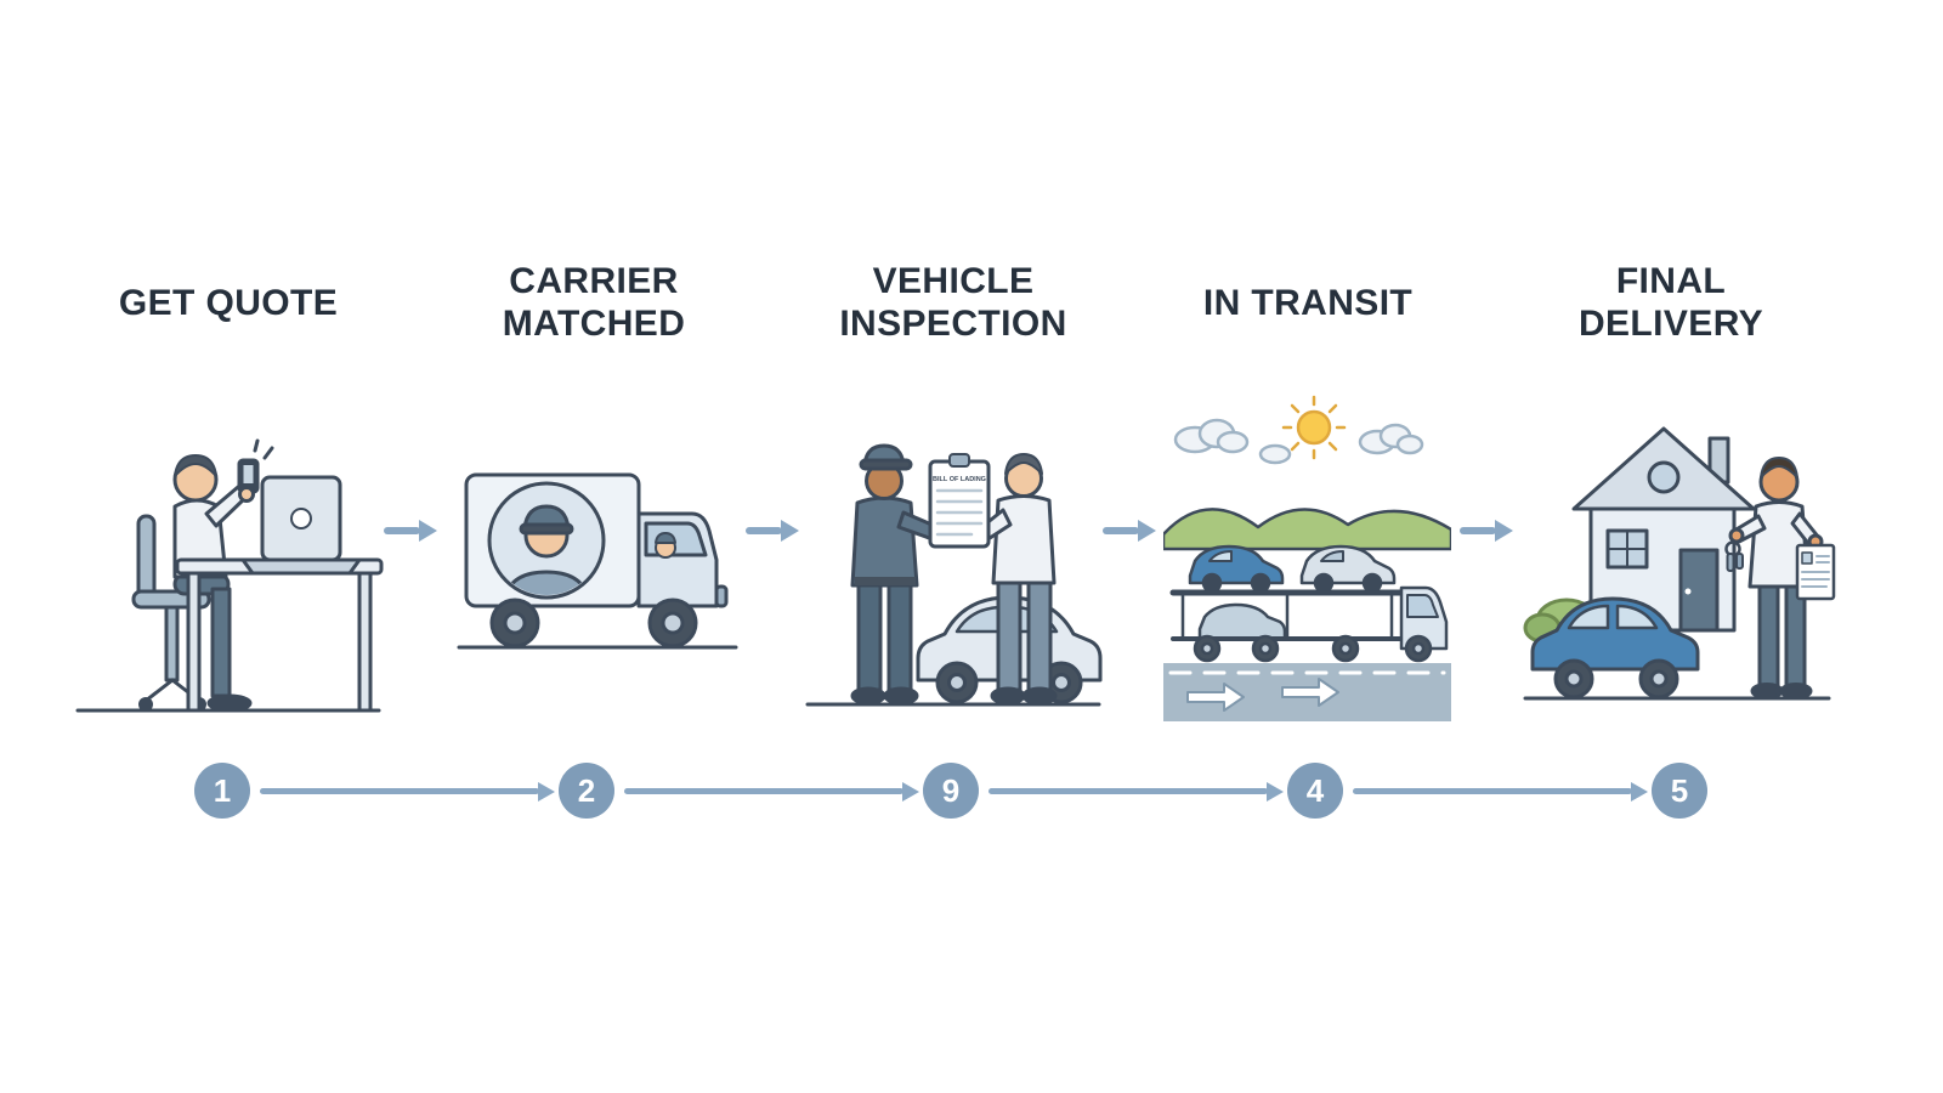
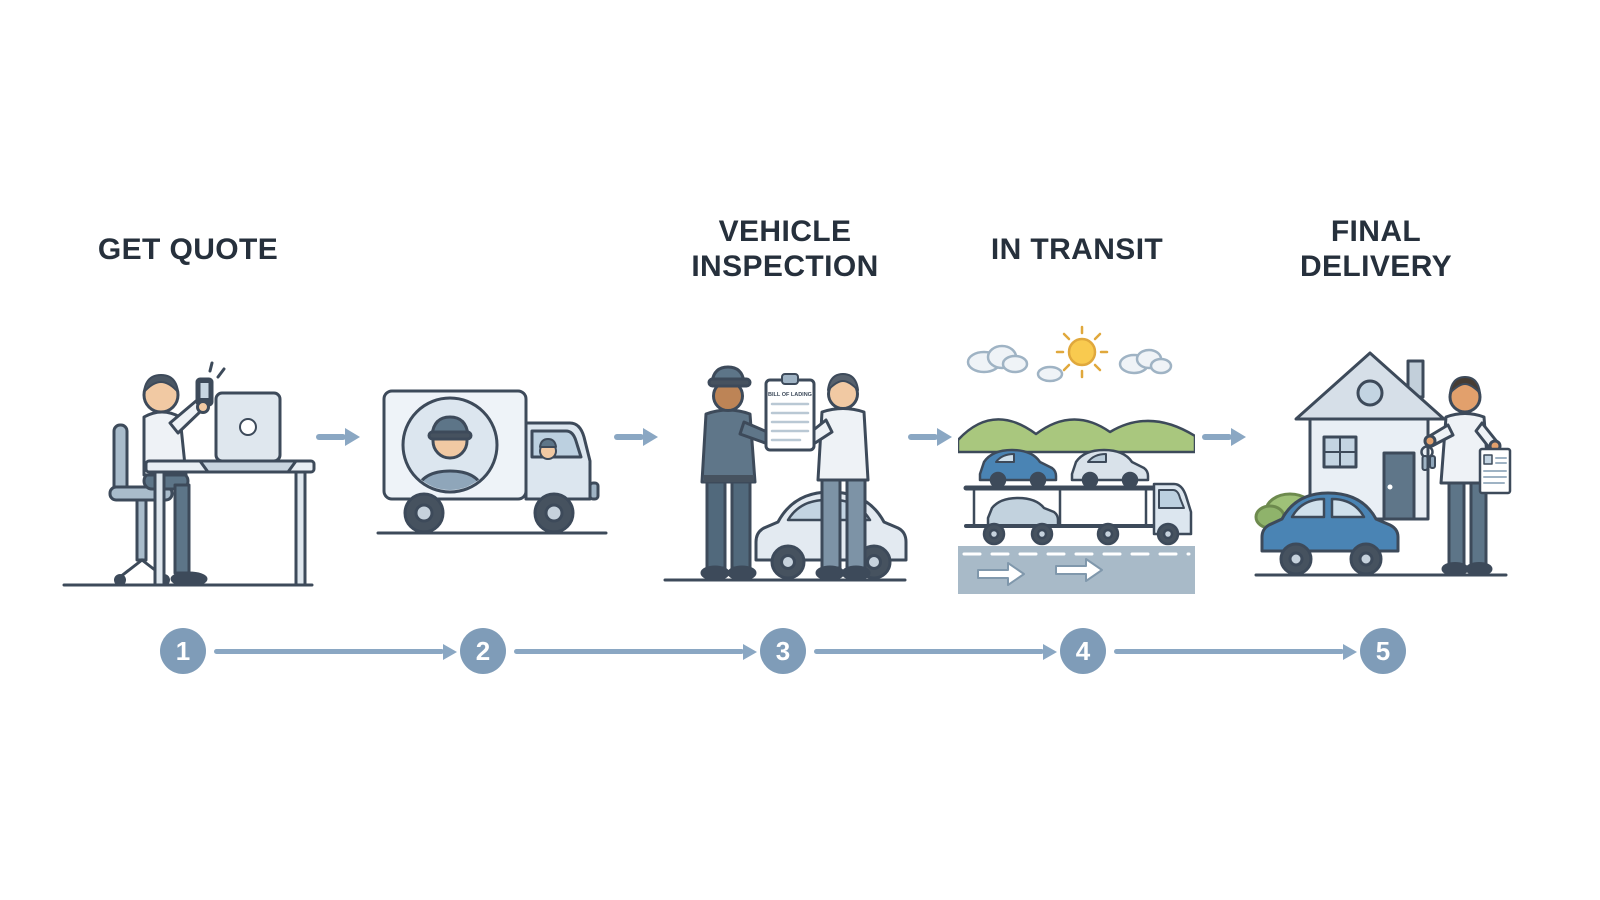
  GET QUOTE
- CARRIER
- MATCHED
  VEHICLE
  INSPECTION
  IN TRANSIT
  FINAL
  DELIVERY
  1
  2
- 9
+ 3
  4
  5
